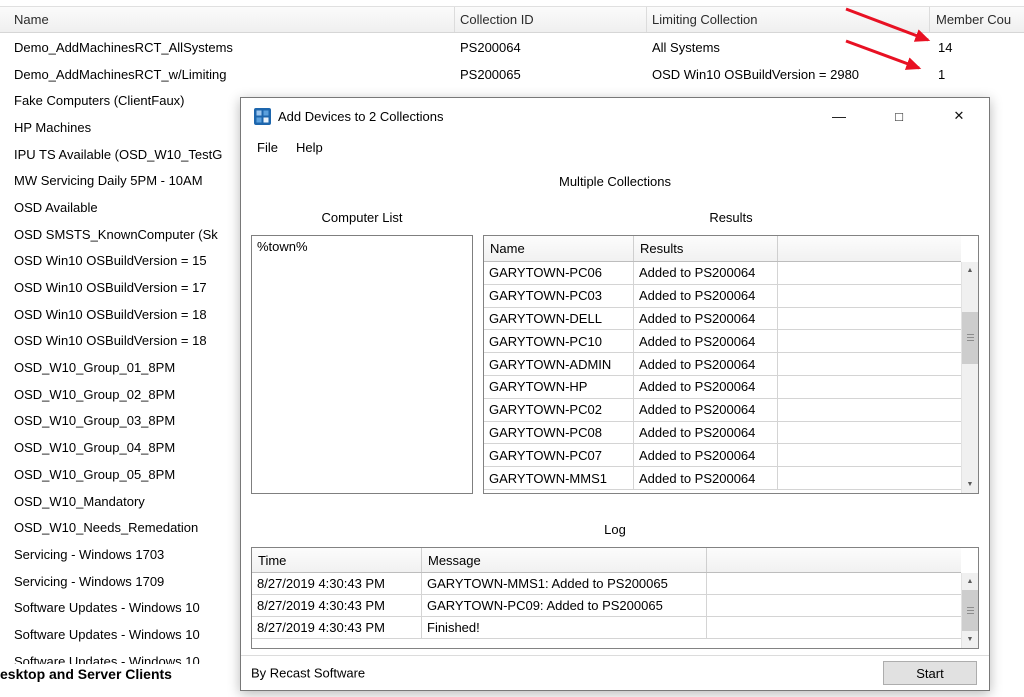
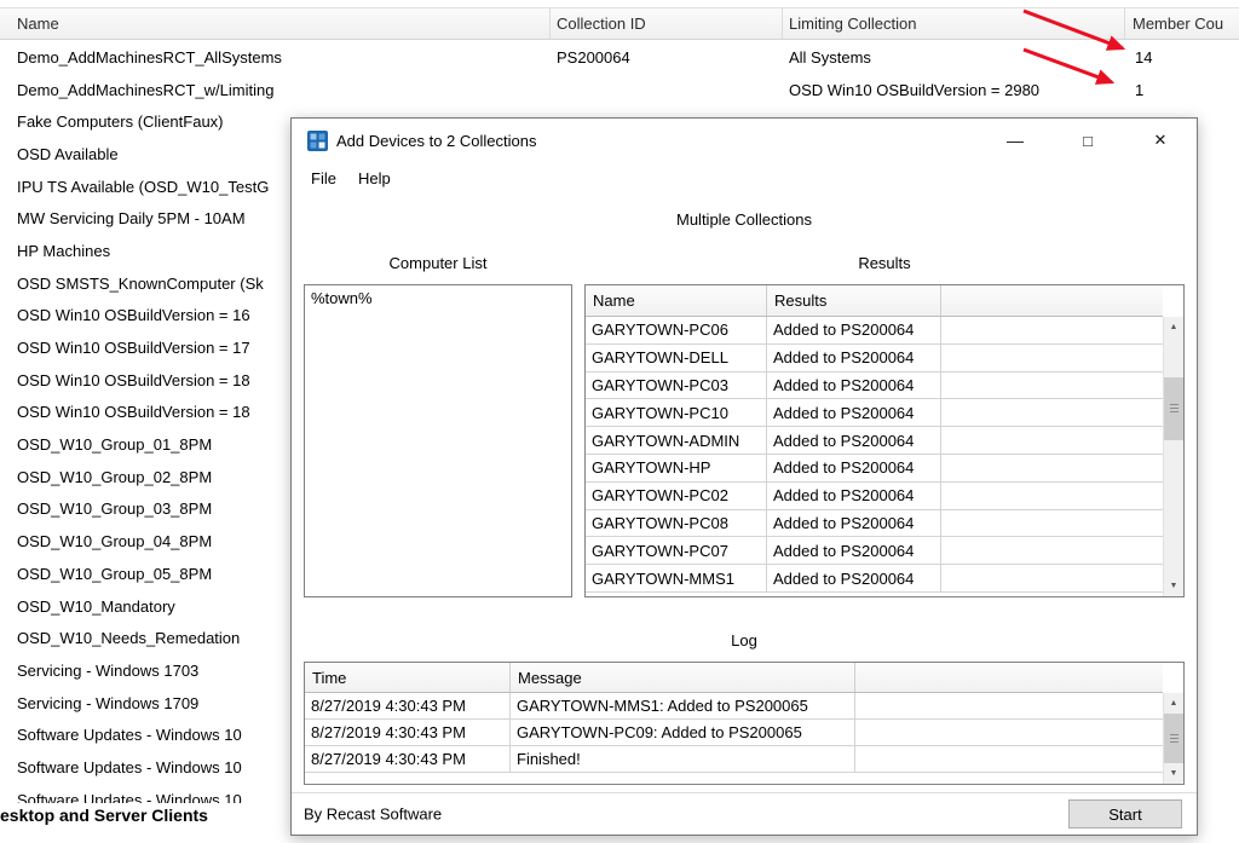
  Name
  Collection ID
  Limiting Collection
  Member Cou
  Demo_AddMachinesRCT_AllSystems
  PS200064
  All Systems
  14
  Demo_AddMachinesRCT_w/Limiting
- PS200065
  OSD Win10 OSBuildVersion = 2980
  1
  Fake Computers (ClientFaux)
- HP Machines
+ OSD Available
  IPU TS Available (OSD_W10_TestG
  MW Servicing Daily 5PM - 10AM
- OSD Available
+ HP Machines
  OSD SMSTS_KnownComputer (Sk
- OSD Win10 OSBuildVersion = 15
+ OSD Win10 OSBuildVersion = 16
  OSD Win10 OSBuildVersion = 17
  OSD Win10 OSBuildVersion = 18
  OSD Win10 OSBuildVersion = 18
  OSD_W10_Group_01_8PM
  OSD_W10_Group_02_8PM
  OSD_W10_Group_03_8PM
  OSD_W10_Group_04_8PM
  OSD_W10_Group_05_8PM
  OSD_W10_Mandatory
  OSD_W10_Needs_Remedation
  Servicing - Windows 1703
  Servicing - Windows 1709
  Software Updates - Windows 10
  Software Updates - Windows 10
  Software Updates - Windows 10
  esktop and Server Clients
  Add Devices to 2 Collections
  —
  □
  ✕
  File
  Help
  Multiple Collections
  Computer List
  Results
  %town%
  Name
  Results
  GARYTOWN-PC06
  Added to PS200064
- GARYTOWN-PC03
+ GARYTOWN-DELL
  Added to PS200064
- GARYTOWN-DELL
+ GARYTOWN-PC03
  Added to PS200064
  GARYTOWN-PC10
  Added to PS200064
  GARYTOWN-ADMIN
  Added to PS200064
  GARYTOWN-HP
  Added to PS200064
  GARYTOWN-PC02
  Added to PS200064
  GARYTOWN-PC08
  Added to PS200064
  GARYTOWN-PC07
  Added to PS200064
  GARYTOWN-MMS1
  Added to PS200064
  Log
  Time
  Message
  8/27/2019 4:30:43 PM
  GARYTOWN-MMS1: Added to PS200065
  8/27/2019 4:30:43 PM
  GARYTOWN-PC09: Added to PS200065
  8/27/2019 4:30:43 PM
  Finished!
  By Recast Software
  Start
